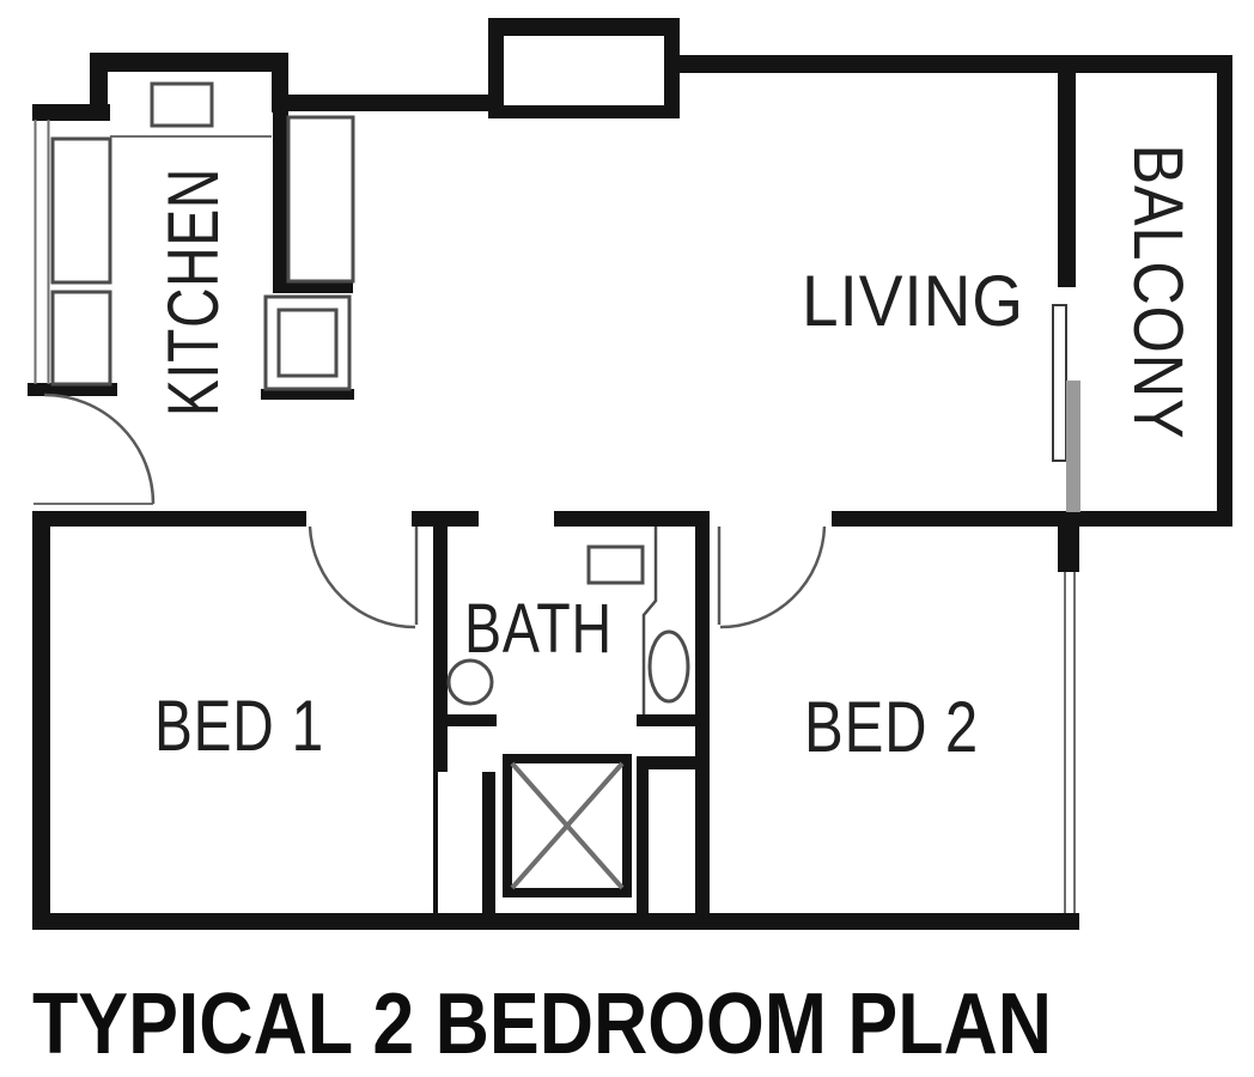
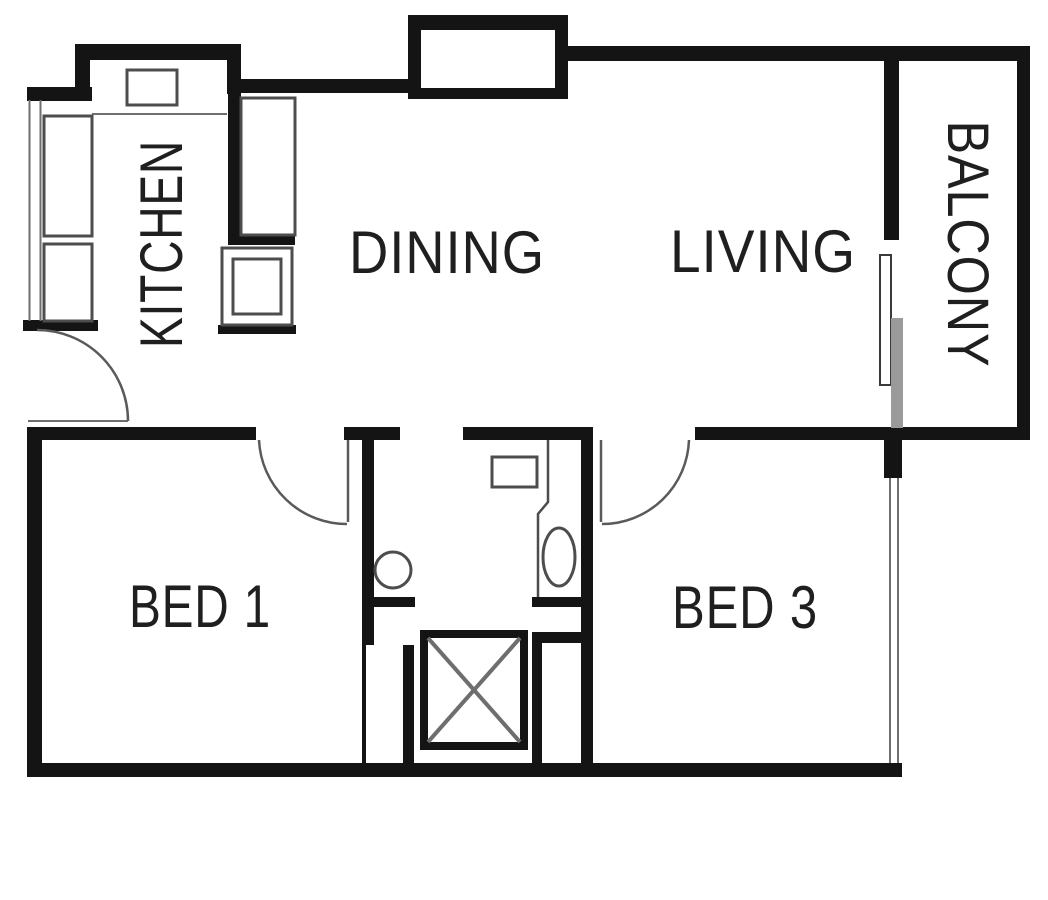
+ DINING
  LIVING
  BED 1
- BATH
- BED 2
+ BED 3
- TYPICAL 2 BEDROOM PLAN
